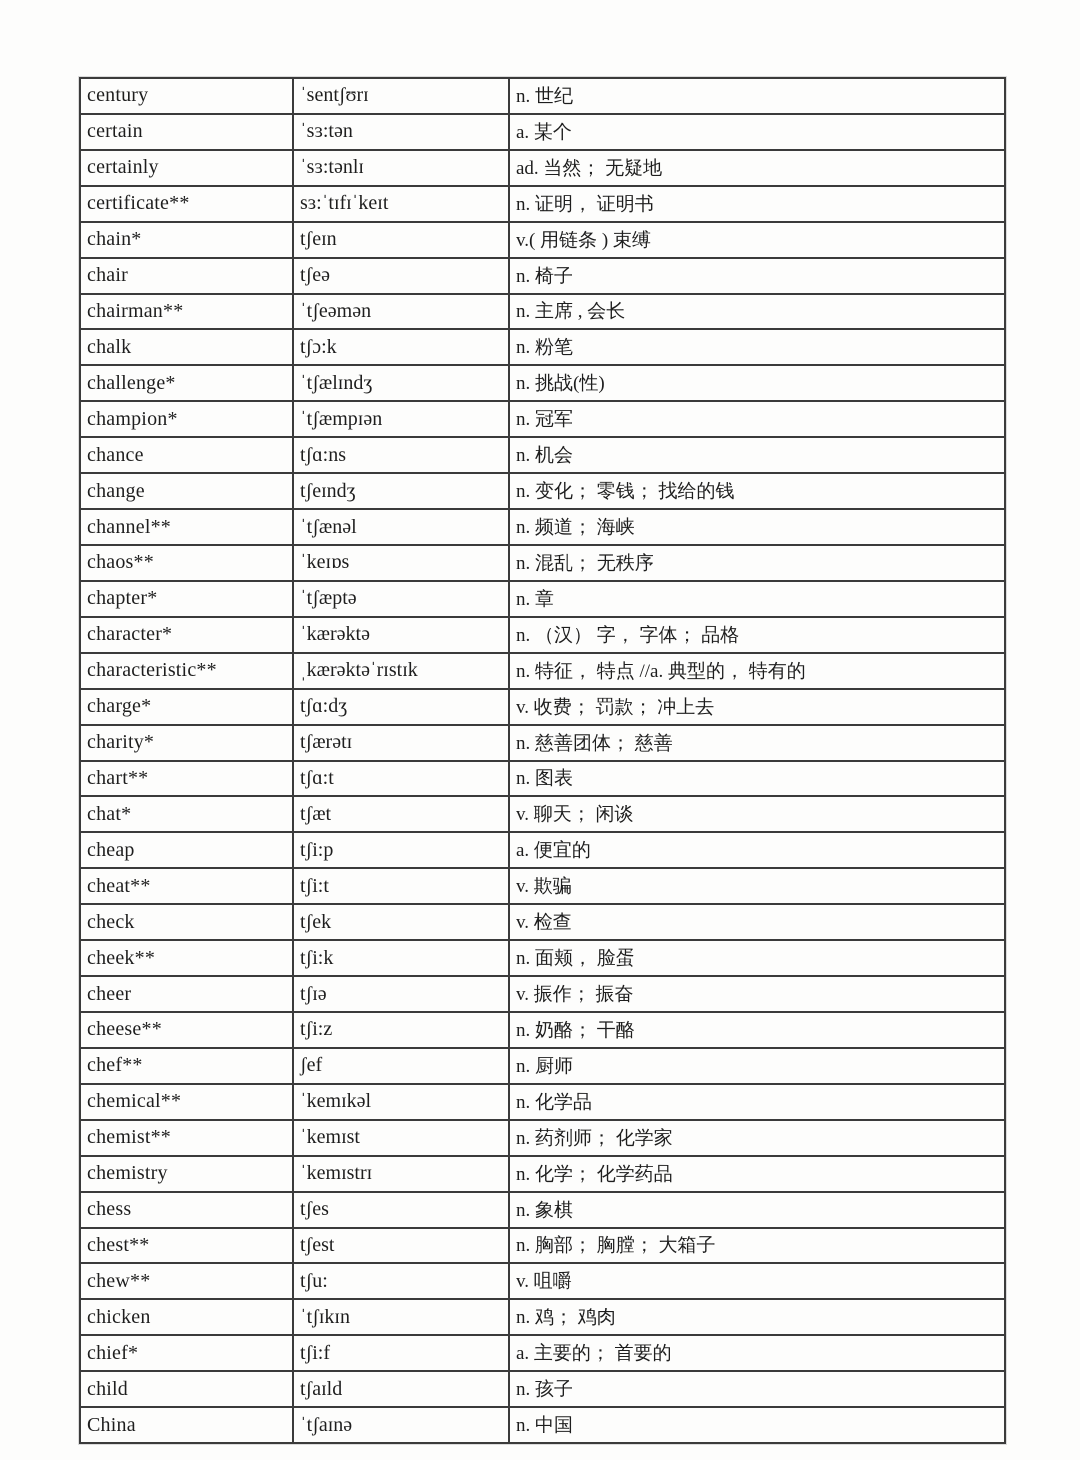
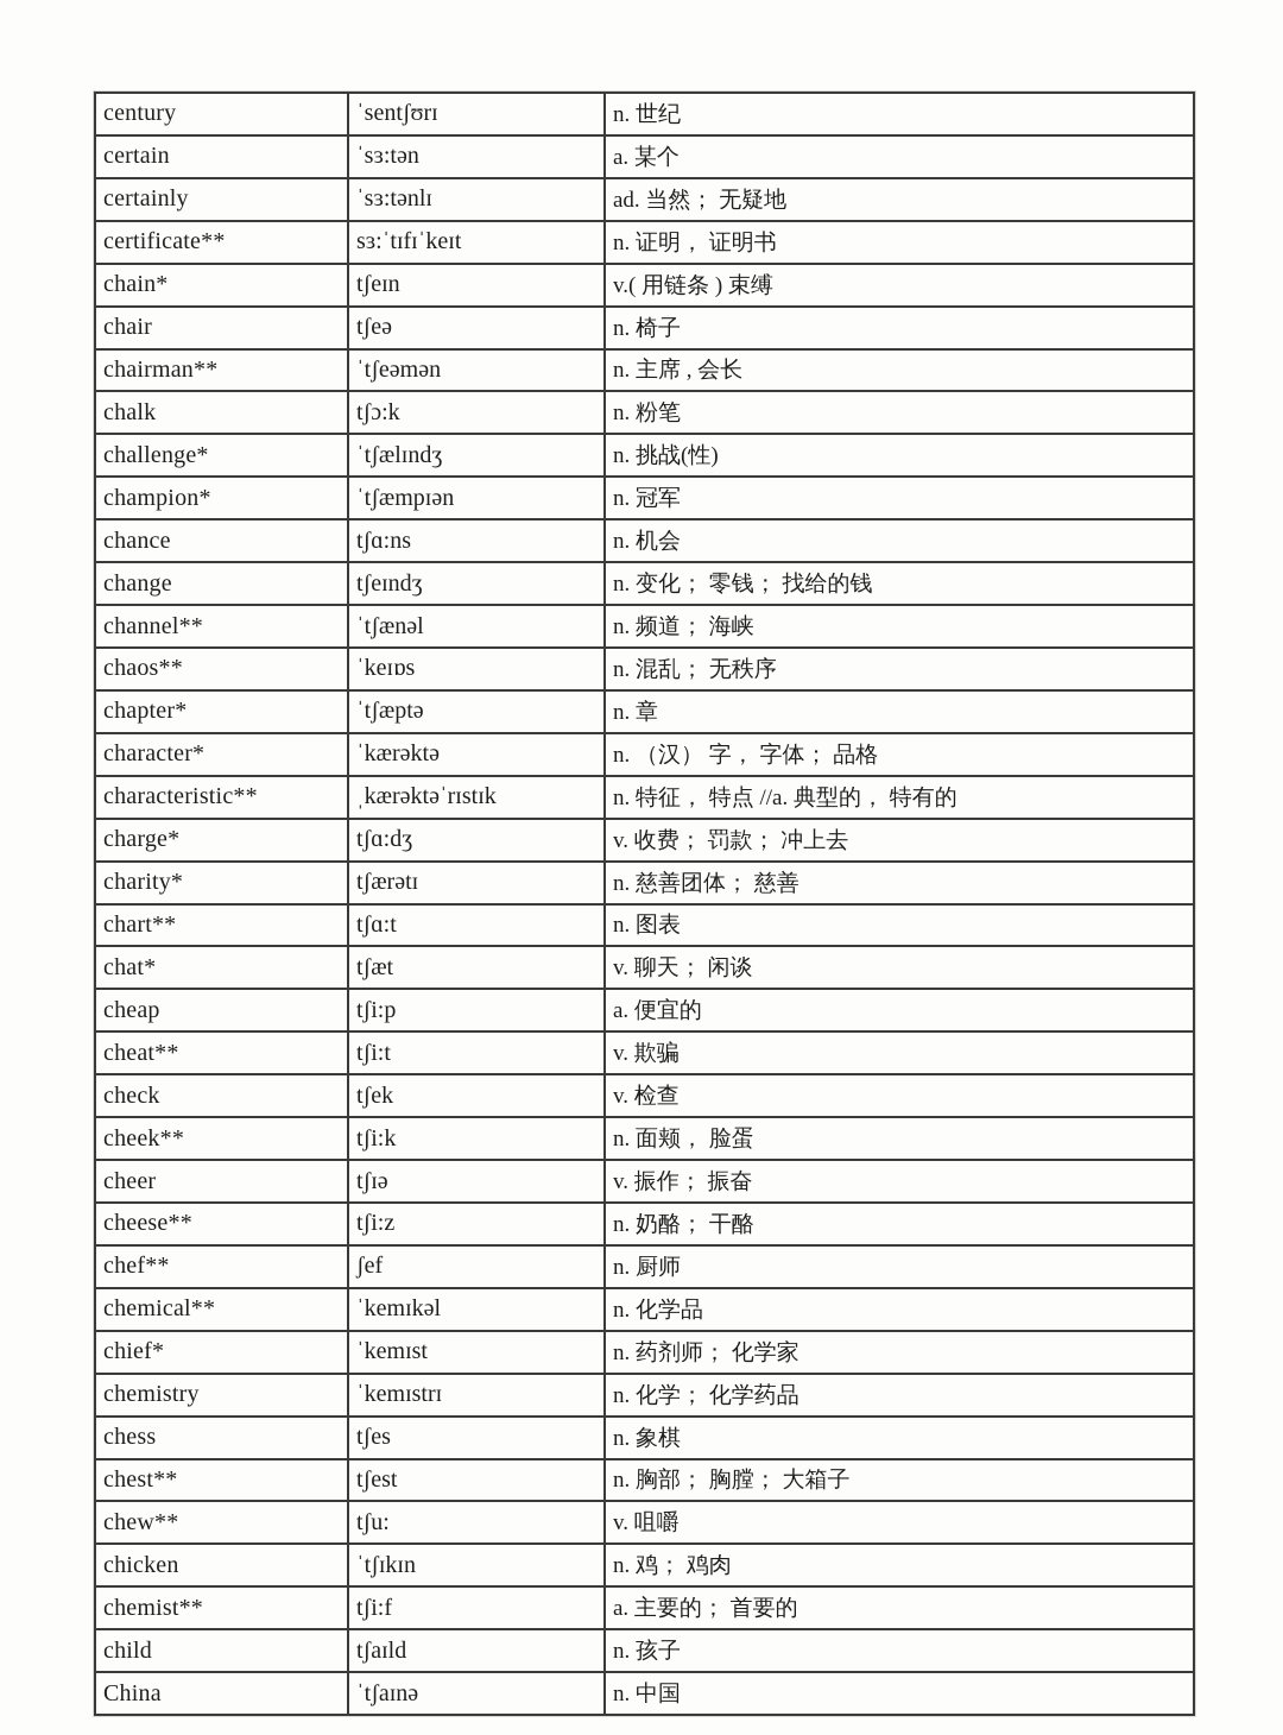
  century
  ˈsentʃʊrɪ
  n. 世纪
  certain
  ˈsɜ:tən
  a. 某个
  certainly
  ˈsɜ:tənlɪ
  ad. 当然； 无疑地
  certificate**
  sɜ:ˈtɪfɪˈkeɪt
  n. 证明， 证明书
  chain*
  tʃeɪn
  v.( 用链条 ) 束缚
  chair
  tʃeə
  n. 椅子
  chairman**
  ˈtʃeəmən
  n. 主席 , 会长
  chalk
  tʃɔ:k
  n. 粉笔
  challenge*
  ˈtʃælɪndʒ
  n. 挑战(性)
  champion*
  ˈtʃæmpɪən
  n. 冠军
  chance
  tʃɑ:ns
  n. 机会
  change
  tʃeɪndʒ
  n. 变化； 零钱； 找给的钱
  channel**
  ˈtʃænəl
  n. 频道； 海峡
  chaos**
  ˈkeɪɒs
  n. 混乱； 无秩序
  chapter*
  ˈtʃæptə
  n. 章
  character*
  ˈkærəktə
  n. （汉） 字， 字体； 品格
  characteristic**
  ˌkærəktəˈrɪstɪk
  n. 特征， 特点 //a. 典型的， 特有的
  charge*
  tʃɑ:dʒ
  v. 收费； 罚款； 冲上去
  charity*
  tʃærətɪ
  n. 慈善团体； 慈善
  chart**
  tʃɑ:t
  n. 图表
  chat*
  tʃæt
  v. 聊天； 闲谈
  cheap
  tʃi:p
  a. 便宜的
  cheat**
  tʃi:t
  v. 欺骗
  check
  tʃek
  v. 检查
  cheek**
  tʃi:k
  n. 面颊， 脸蛋
  cheer
  tʃɪə
  v. 振作； 振奋
  cheese**
  tʃi:z
  n. 奶酪； 干酪
  chef**
  ʃef
  n. 厨师
  chemical**
  ˈkemɪkəl
  n. 化学品
- chemist**
+ chief*
  ˈkemɪst
  n. 药剂师； 化学家
  chemistry
  ˈkemɪstrɪ
  n. 化学； 化学药品
  chess
  tʃes
  n. 象棋
  chest**
  tʃest
  n. 胸部； 胸膛； 大箱子
  chew**
  tʃu:
  v. 咀嚼
  chicken
  ˈtʃɪkɪn
  n. 鸡； 鸡肉
- chief*
+ chemist**
  tʃi:f
  a. 主要的； 首要的
  child
  tʃaɪld
  n. 孩子
  China
  ˈtʃaɪnə
  n. 中国
